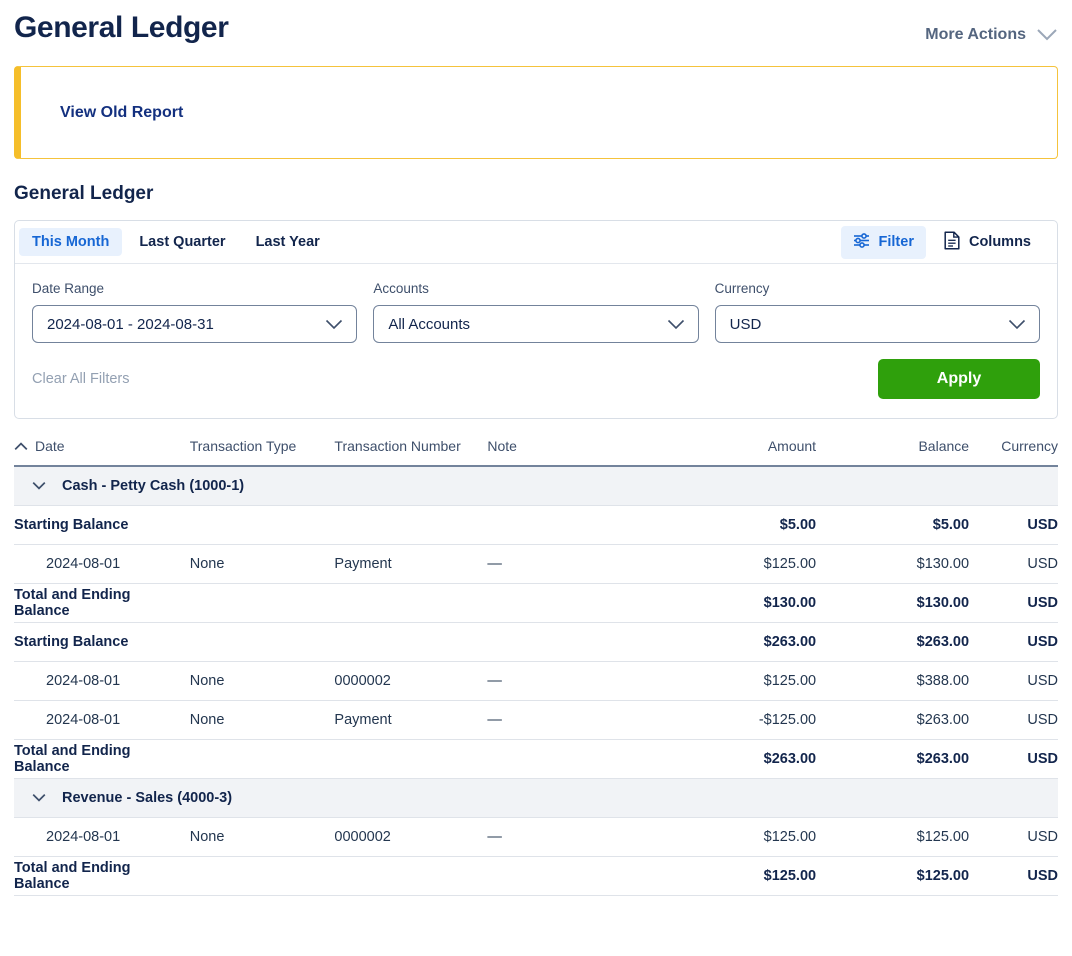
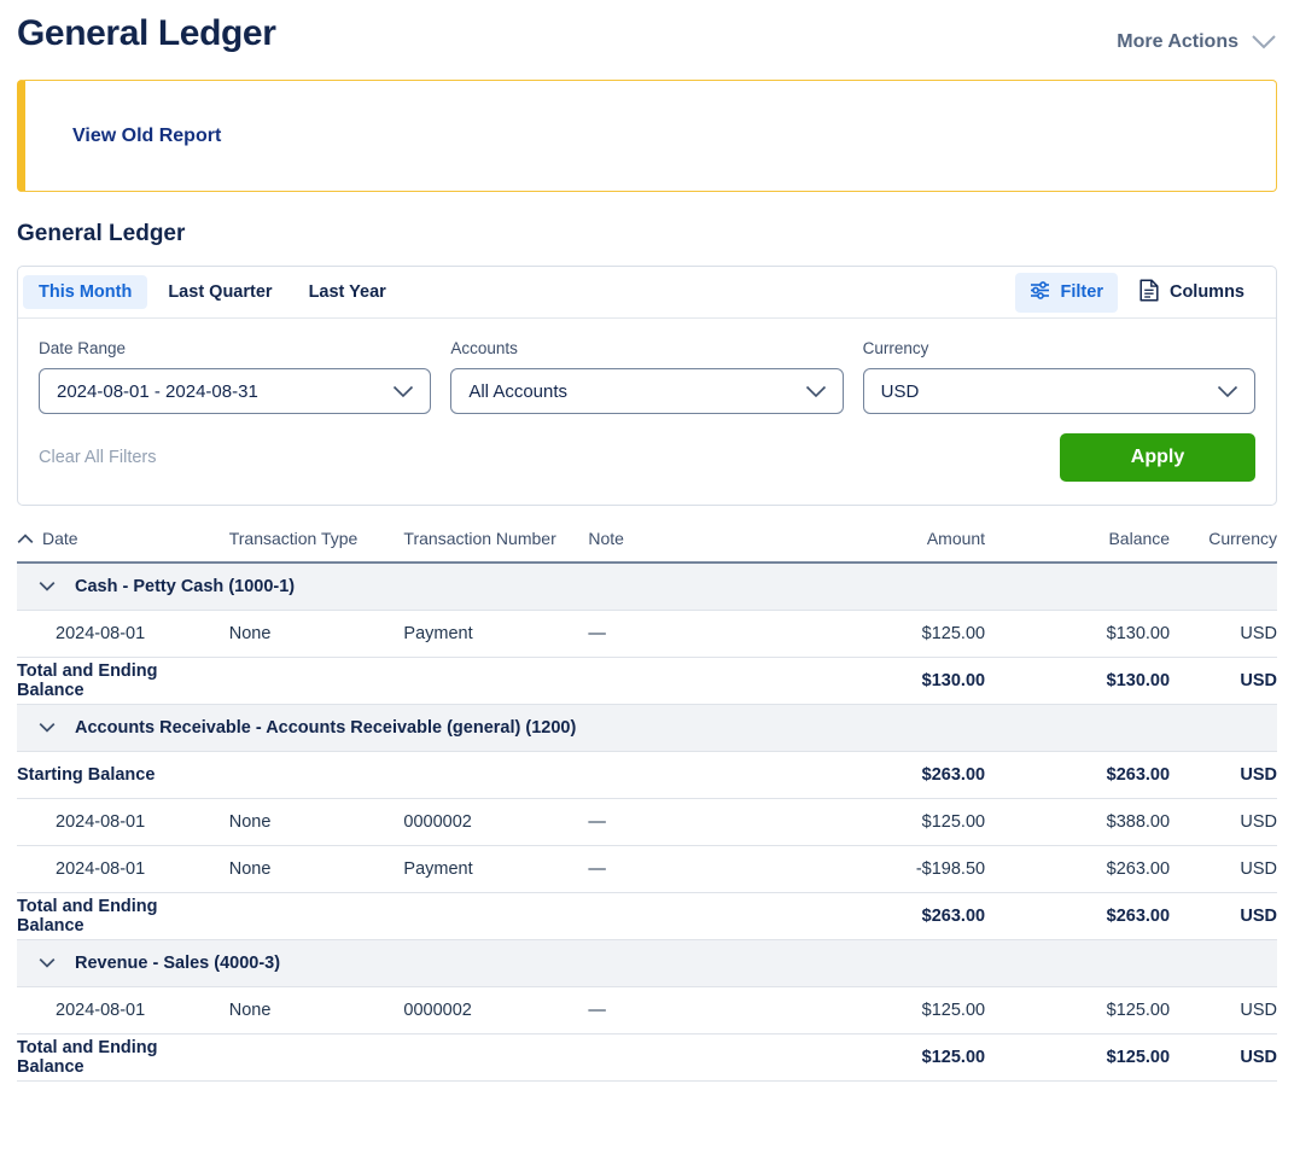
  General Ledger
  More Actions
  View Old Report
  General Ledger
  This Month
  Last Quarter
  Last Year
  Filter
  Columns
  Date Range
  2024-08-01 - 2024-08-31
  Accounts
  All Accounts
  Currency
  USD
  Clear All Filters
  Apply
  Date	Transaction Type	Transaction Number	Note	Amount	Balance	Currency
  Cash - Petty Cash (1000-1)
- Starting Balance				$5.00	$5.00	USD
  2024-08-01	None	Payment	—	$125.00	$130.00	USD
  Total and Ending Balance				$130.00	$130.00	USD
+ Accounts Receivable - Accounts Receivable (general) (1200)
  Starting Balance				$263.00	$263.00	USD
  2024-08-01	None	0000002	—	$125.00	$388.00	USD
- 2024-08-01	None	Payment	—	-$125.00	$263.00	USD
+ 2024-08-01	None	Payment	—	-$198.50	$263.00	USD
  Total and Ending Balance				$263.00	$263.00	USD
  Revenue - Sales (4000-3)
  2024-08-01	None	0000002	—	$125.00	$125.00	USD
  Total and Ending Balance				$125.00	$125.00	USD
